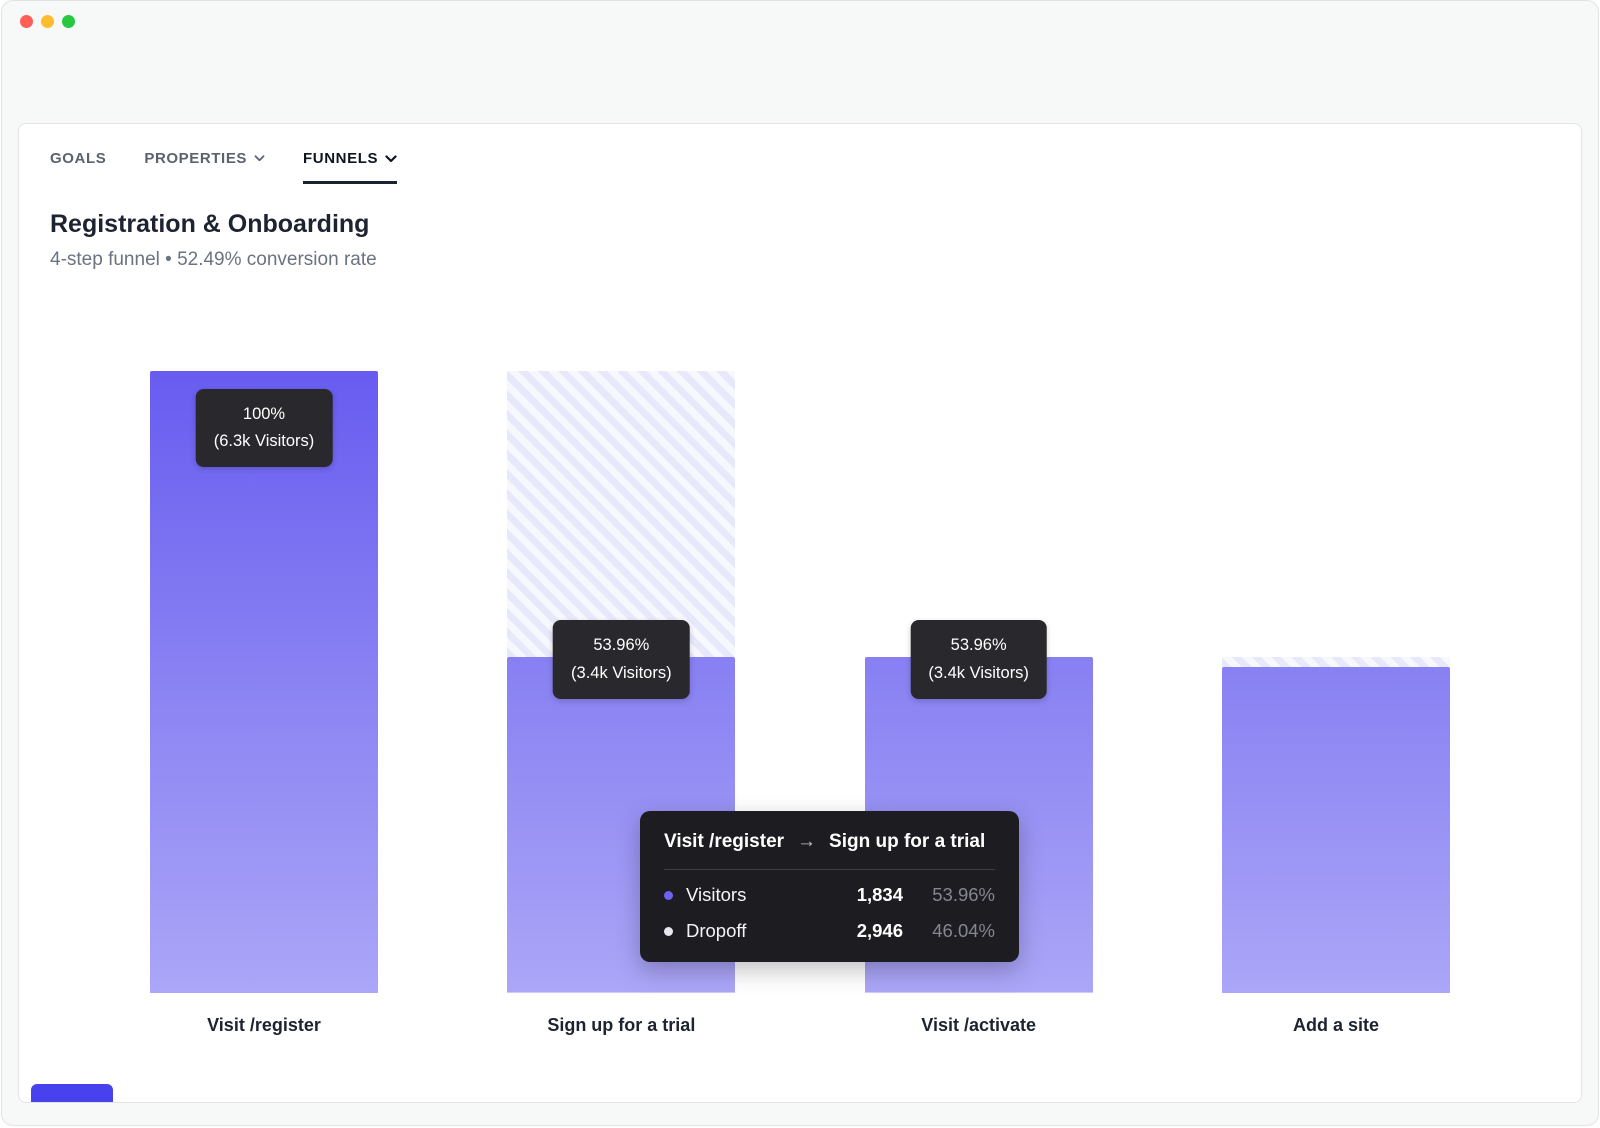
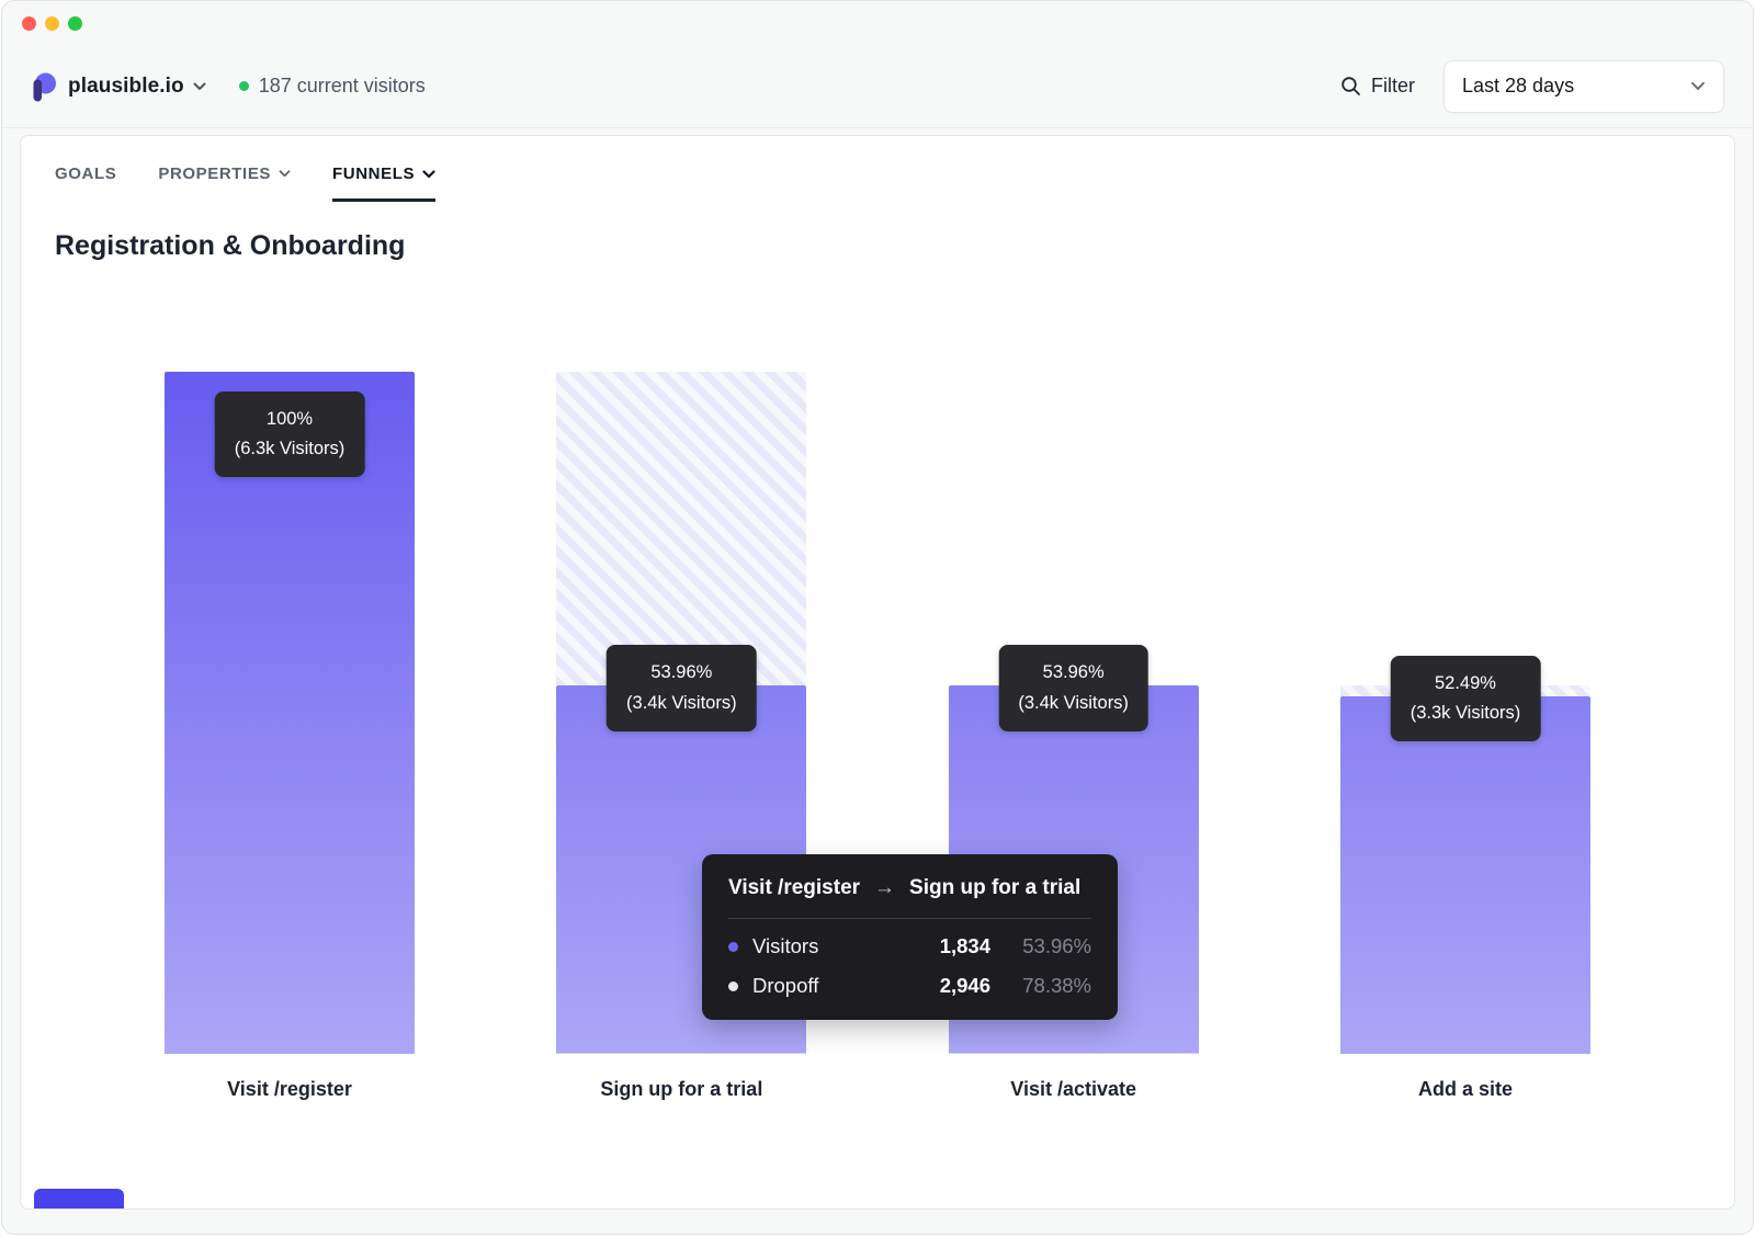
+ plausible.io
+ 187 current visitors
+ Filter
+ Last 28 days
  GOALS
  PROPERTIES
  FUNNELS
  Registration & Onboarding
- 4-step funnel • 52.49% conversion rate
  100%
  (6.3k Visitors)
  Visit /register
  53.96%
  (3.4k Visitors)
  Sign up for a trial
  53.96%
  (3.4k Visitors)
  Visit /activate
+ 52.49%
+ (3.3k Visitors)
  Add a site
  Visit /register
  →
  Sign up for a trial
  Visitors
  1,834
  53.96%
  Dropoff
  2,946
- 46.04%
+ 78.38%
